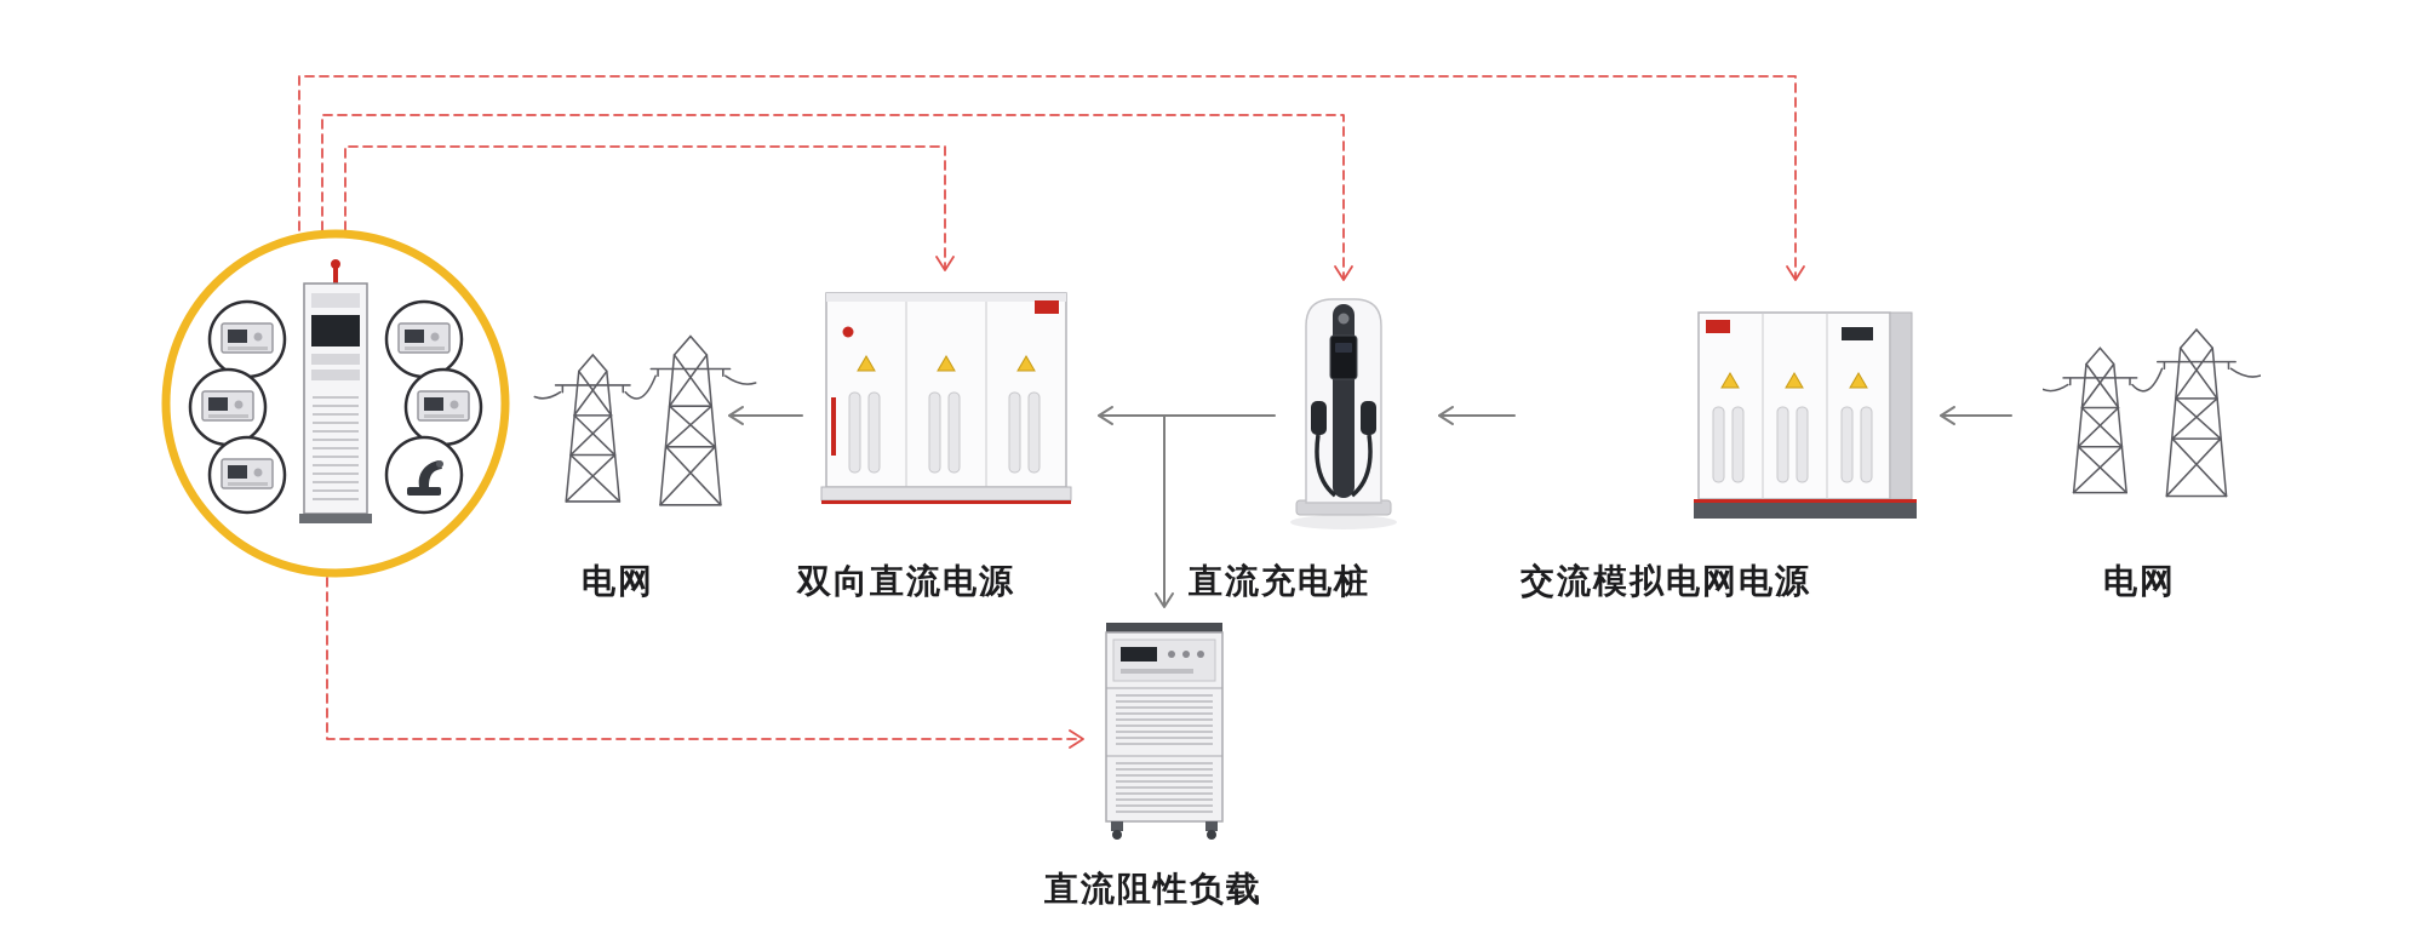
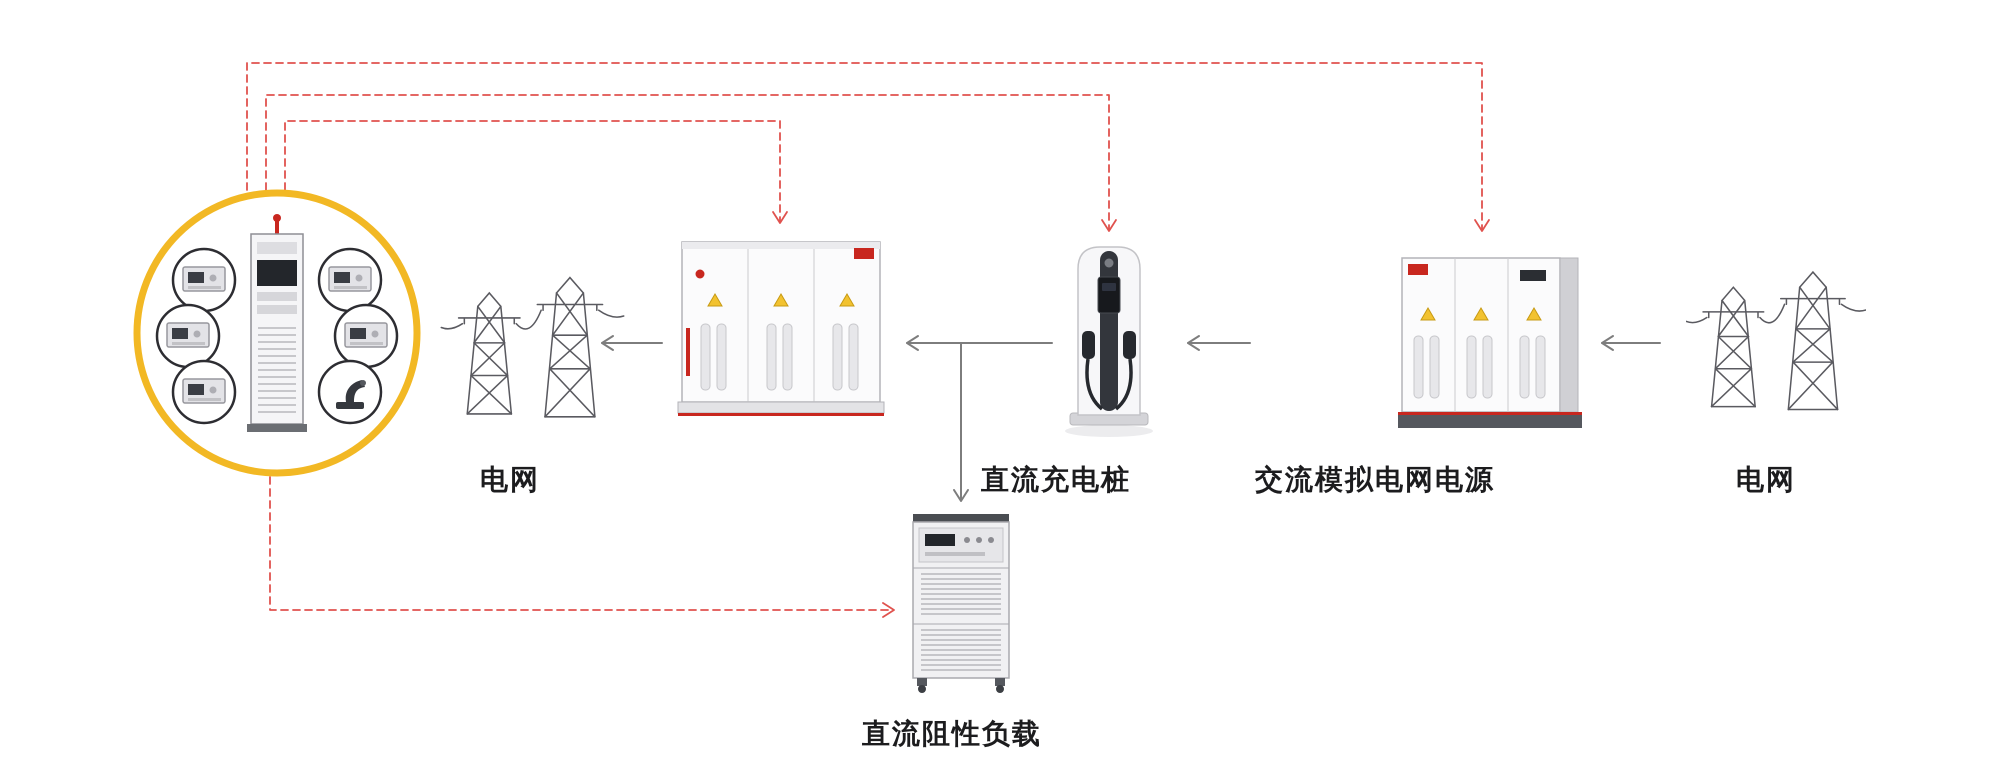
  电网
- 双向直流电源
  直流充电桩
  交流模拟电网电源
  电网
  直流阻性负载
